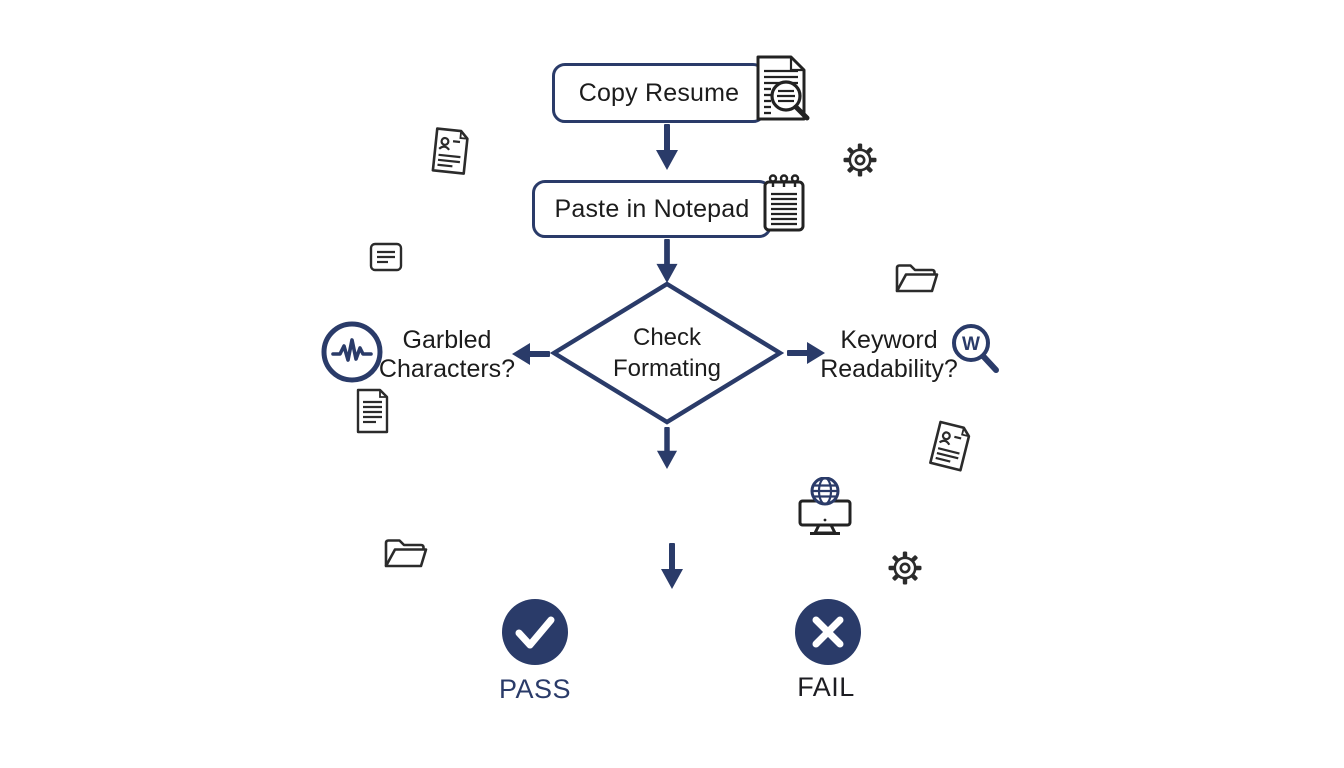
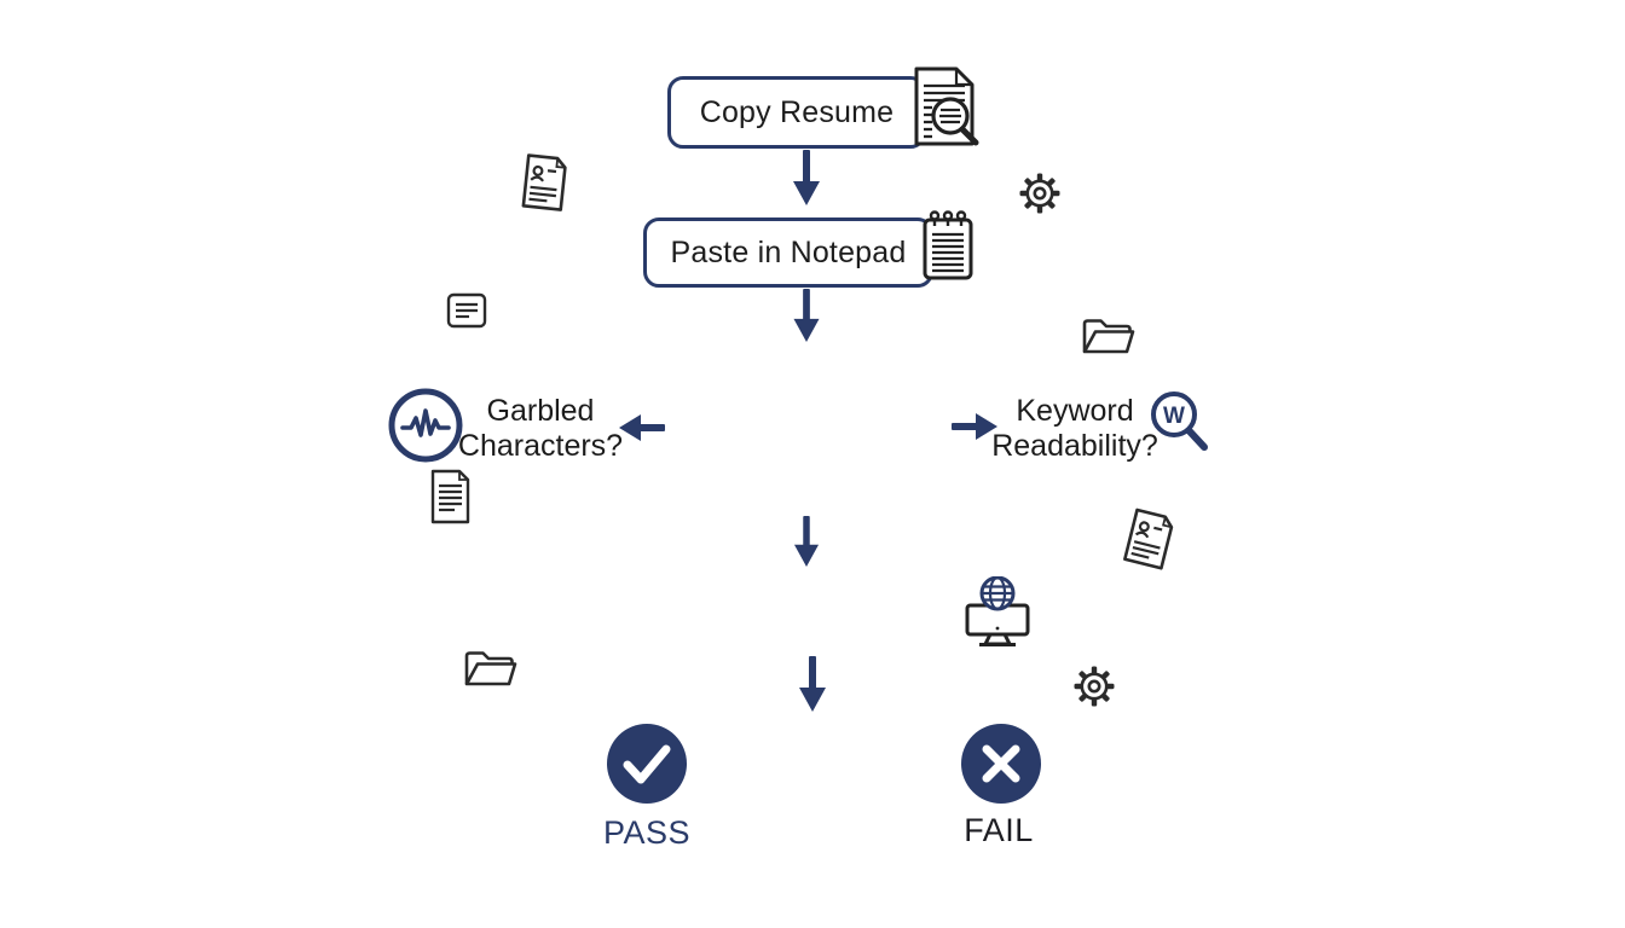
  Copy Resume
  Paste in Notepad
- Check
- Formating
  Garbled
  Characters?
  Keyword
  Readability?
  W
  PASS
  FAIL
